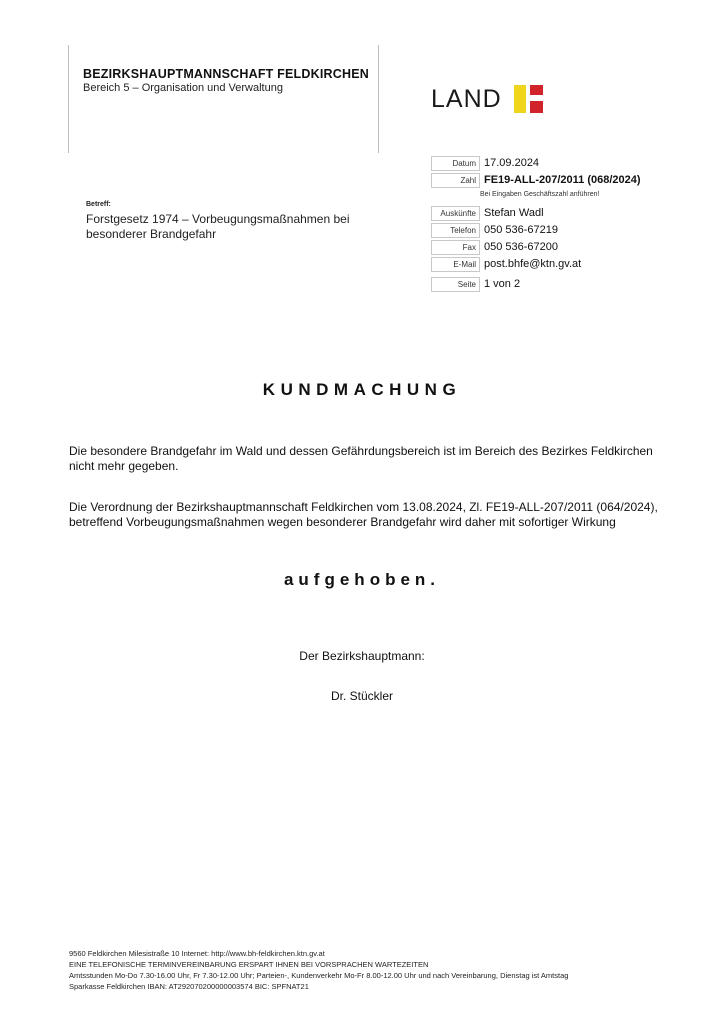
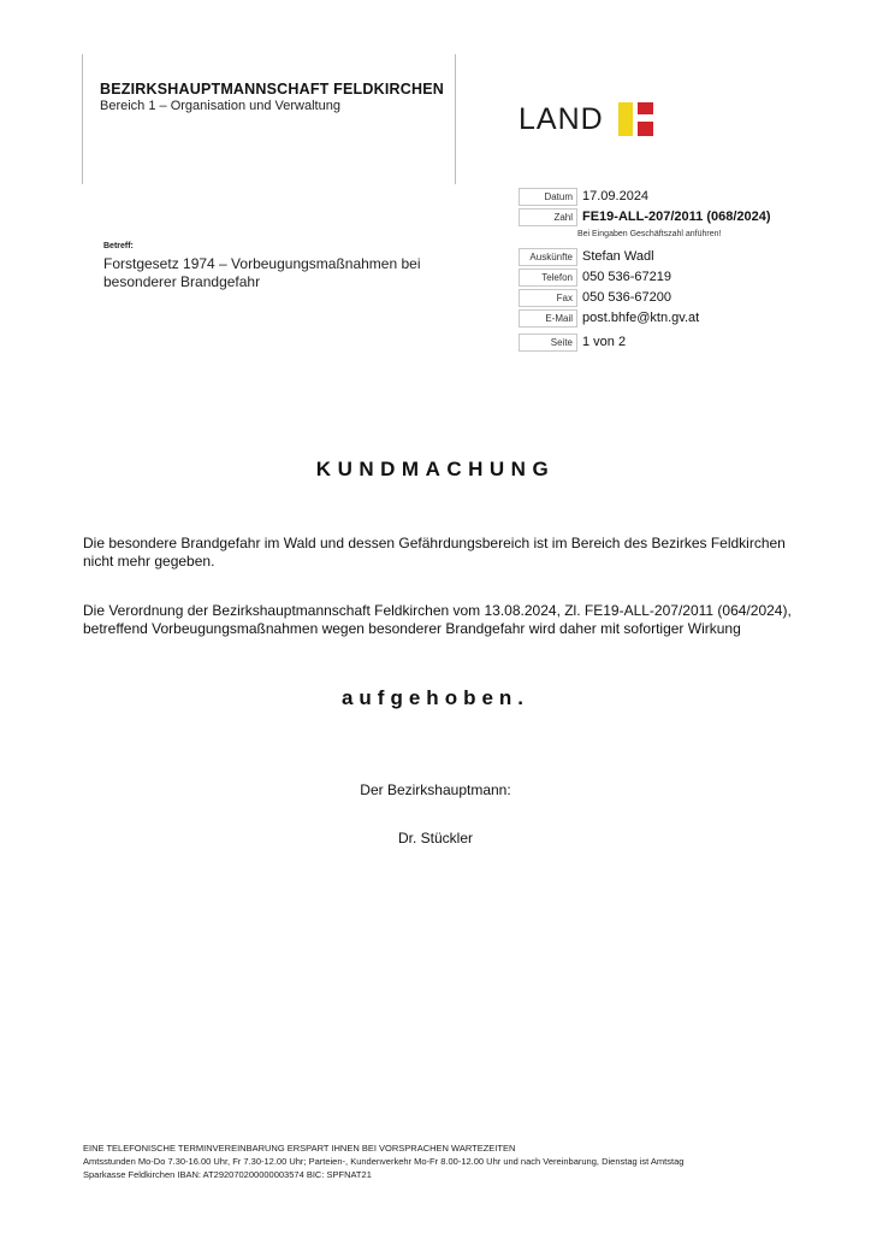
  BEZIRKSHAUPTMANNSCHAFT FELDKIRCHEN
- Bereich 5 – Organisation und Verwaltung
+ Bereich 1 – Organisation und Verwaltung
  LAND
  Datum
  17.09.2024
  Zahl
  FE19-ALL-207/2011 (068/2024)
  Auskünfte
  Stefan Wadl
  Telefon
  050 536-67219
  Fax
  050 536-67200
  E-Mail
  post.bhfe@ktn.gv.at
  Seite
  1 von 2
  Forstgesetz 1974 – Vorbeugungsmaßnahmen bei besonderer Brandgefahr
  KUNDMACHUNG
  Die besondere Brandgefahr im Wald und dessen Gefährdungsbereich ist im Bereich des Bezirkes Feldkirchen nicht mehr gegeben.
  Die Verordnung der Bezirkshauptmannschaft Feldkirchen vom 13.08.2024, Zl. FE19-ALL-207/2011 (064/2024), betreffend Vorbeugungsmaßnahmen wegen besonderer Brandgefahr wird daher mit sofortiger Wirkung
  aufgehoben.
  Der Bezirkshauptmann:
  Dr. Stückler
- 9560 Feldkirchen Milesistraße 10 Internet: http://www.bh-feldkirchen.ktn.gv.at
  EINE TELEFONISCHE TERMINVEREINBARUNG ERSPART IHNEN BEI VORSPRACHEN WARTEZEITEN
  Amtsstunden Mo-Do 7.30-16.00 Uhr, Fr 7.30-12.00 Uhr; Parteien-, Kundenverkehr Mo-Fr 8.00-12.00 Uhr und nach Vereinbarung, Dienstag ist Amtstag
  Sparkasse Feldkirchen IBAN: AT292070200000003574 BIC: SPFNAT21
